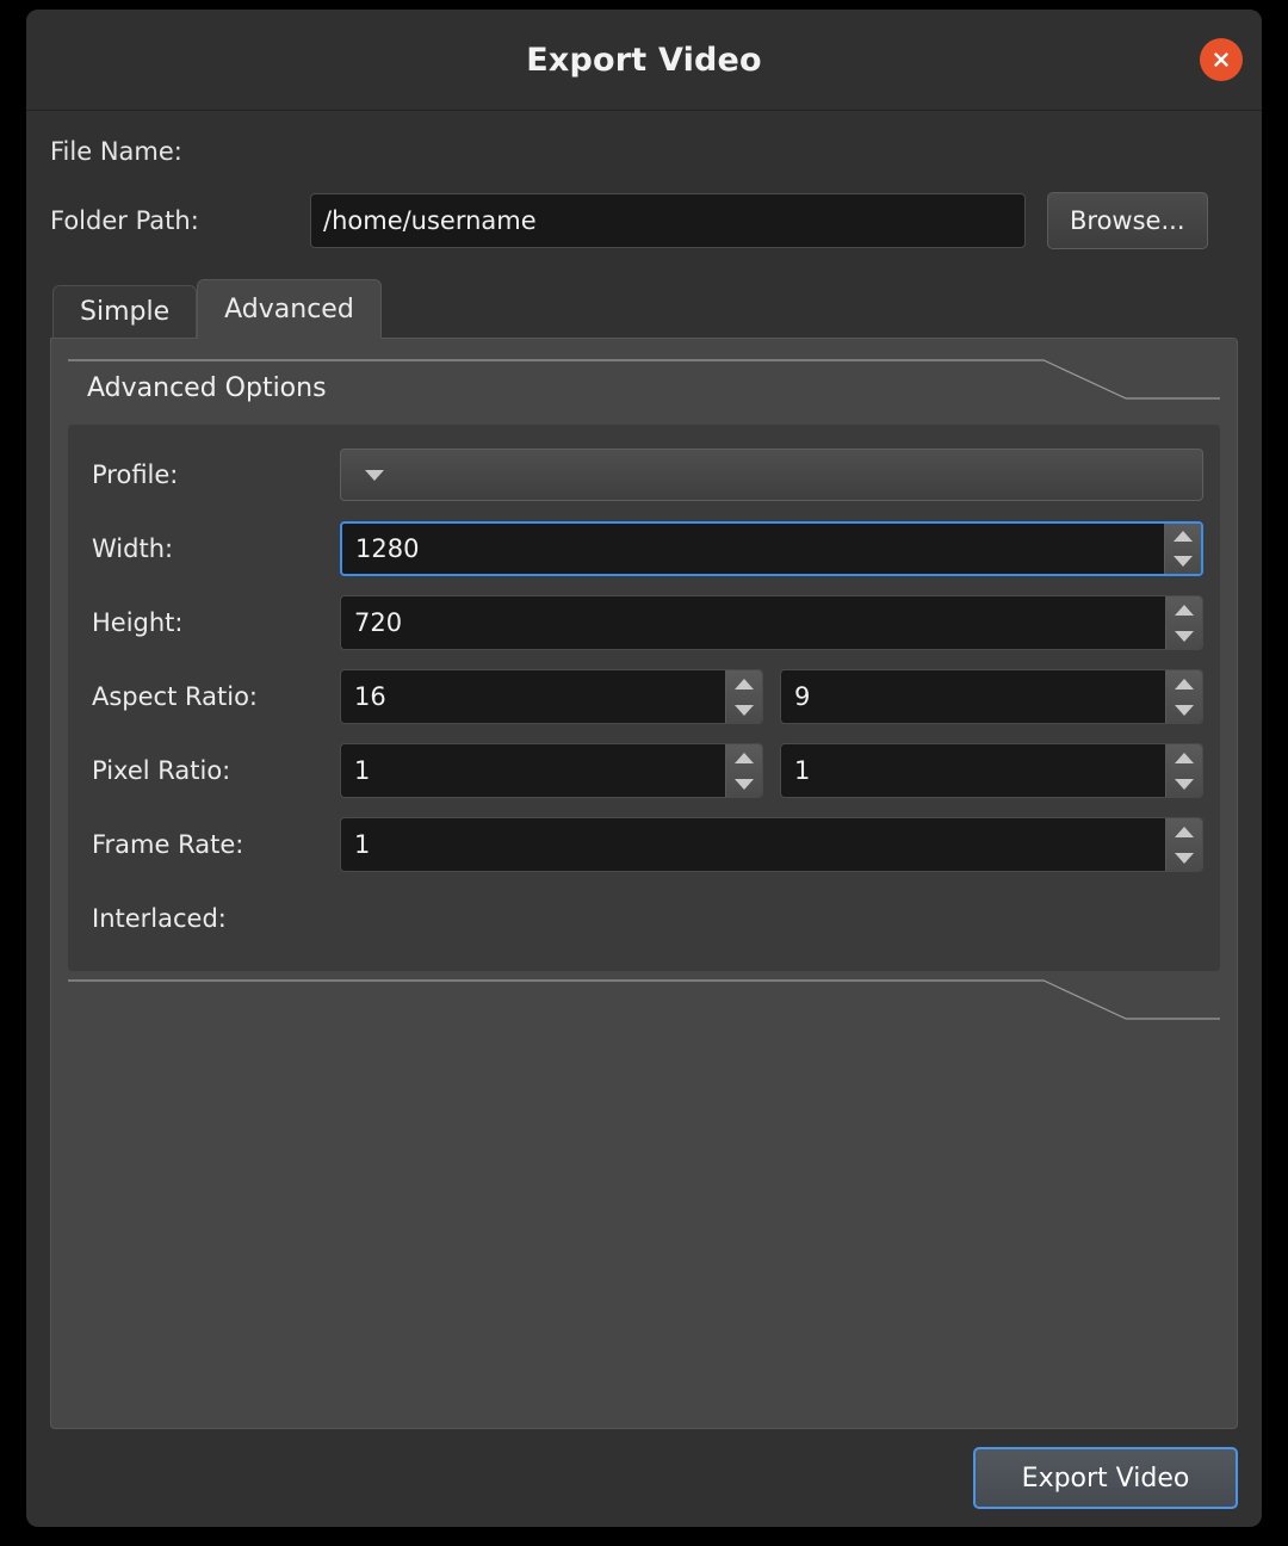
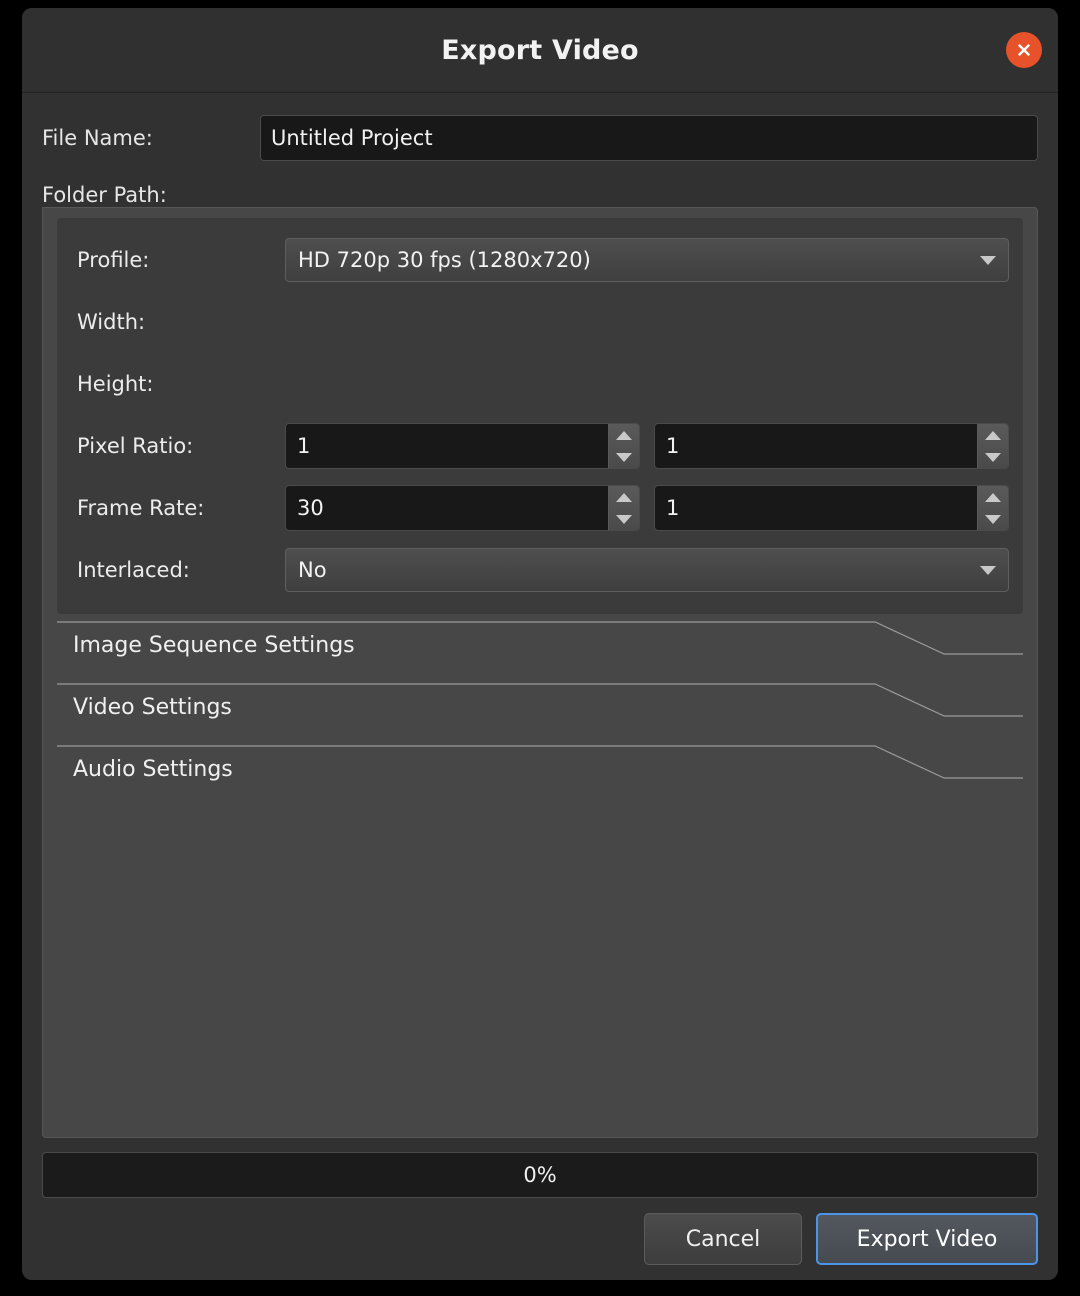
  Export Video
  File Name:
+ Untitled Project
  Folder Path:
- /home/username
- Browse...
- Simple
- Advanced
- Advanced Options
  Profile:
+ HD 720p 30 fps (1280x720)
  Width:
- 1280
  Height:
- 720
- Aspect Ratio:
- 16
- 9
  Pixel Ratio:
  1
  1
  Frame Rate:
+ 30
  1
  Interlaced:
+ No
+ Image Sequence Settings
+ Video Settings
+ Audio Settings
+ 0%
+ Cancel
  Export Video
